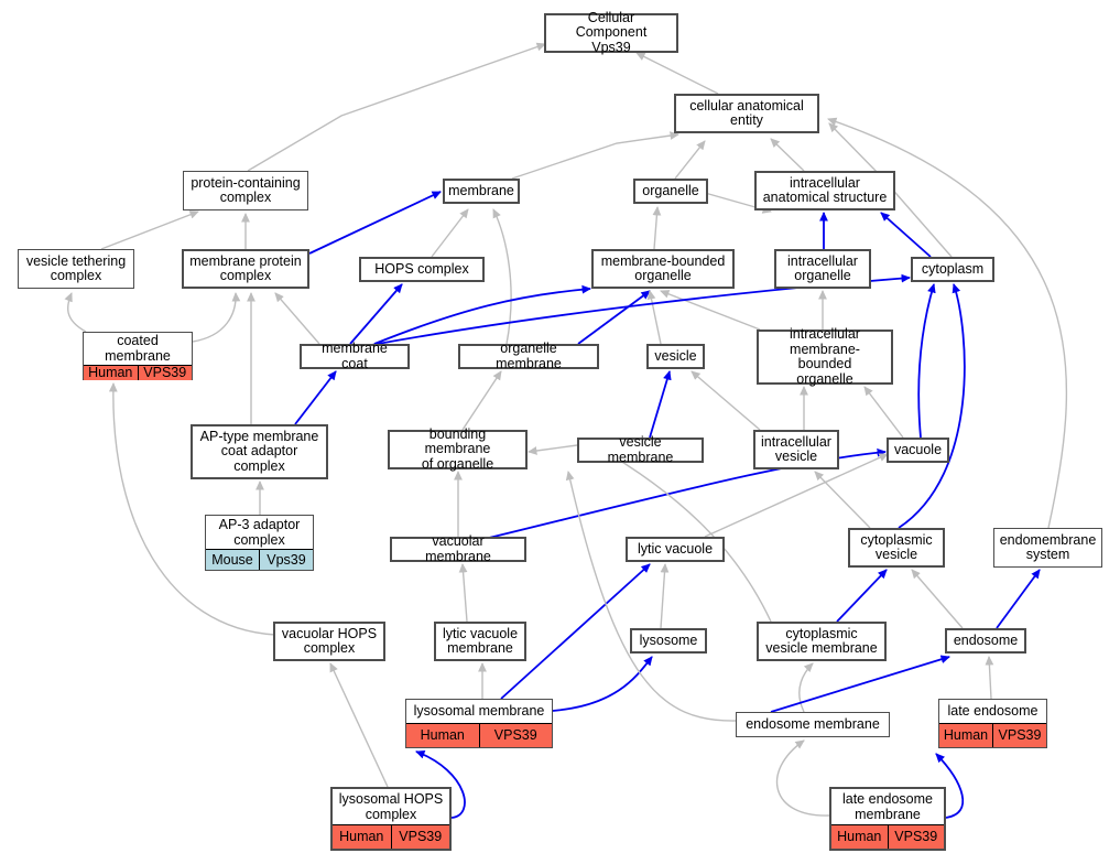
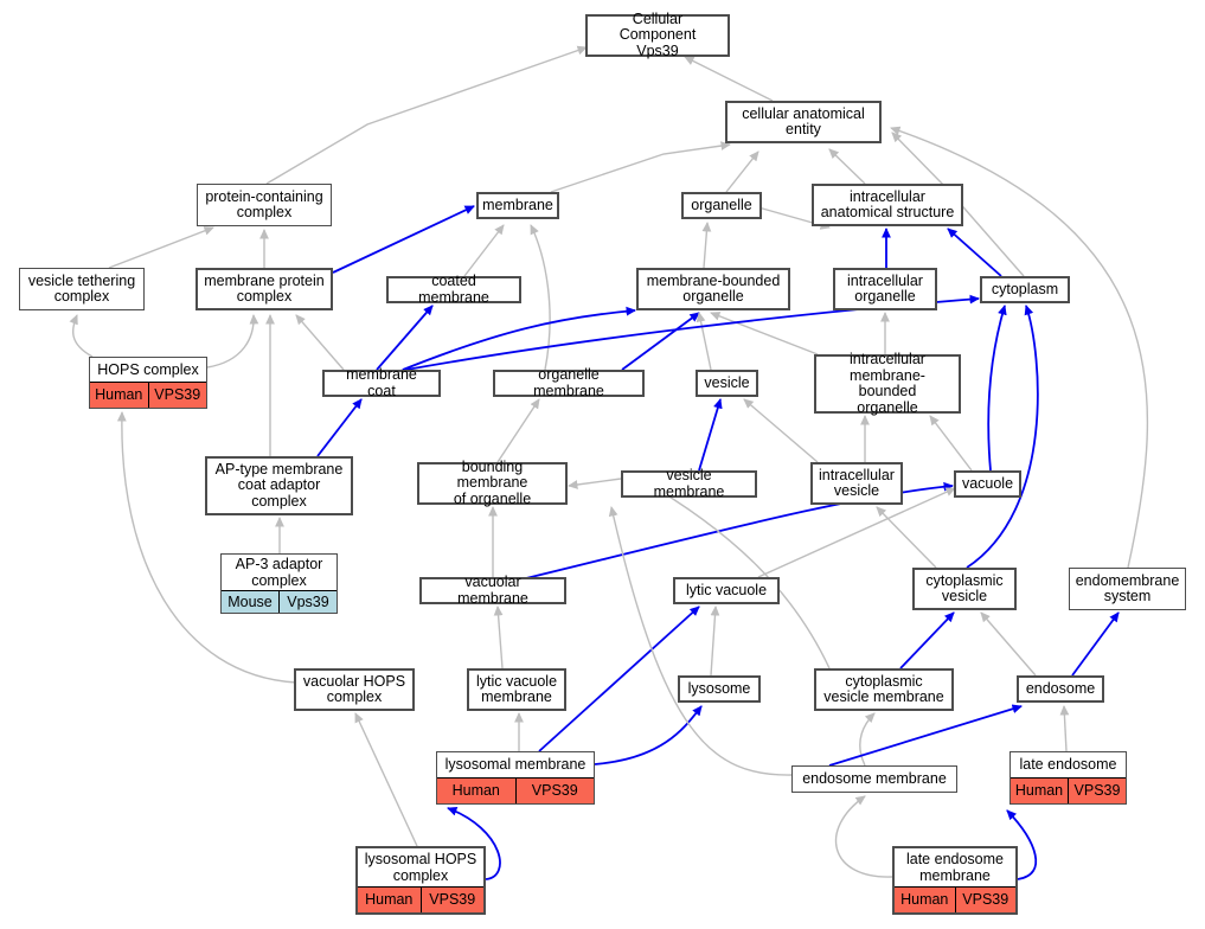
  Cellular Component
  Vps39
  cellular anatomical
  entity
  protein-containing
  complex
  membrane
  organelle
  intracellular
  anatomical structure
  vesicle tethering
  complex
  membrane protein
  complex
- HOPS complex
+ coated membrane
  membrane-bounded
  organelle
  intracellular
  organelle
  cytoplasm
- coated membrane
+ HOPS complex
  Human
  VPS39
  membrane coat
  organelle membrane
  vesicle
  intracellular
  membrane-bounded
  organelle
  AP-type membrane
  coat adaptor
  complex
  bounding membrane
  of organelle
  vesicle membrane
  intracellular
  vesicle
  vacuole
  AP-3 adaptor
  complex
  Mouse
  Vps39
  vacuolar membrane
  lytic vacuole
  cytoplasmic
  vesicle
  endomembrane
  system
  vacuolar HOPS
  complex
  lytic vacuole
  membrane
  lysosome
  cytoplasmic
  vesicle membrane
  endosome
  lysosomal membrane
  Human
  VPS39
  endosome membrane
  late endosome
  Human
  VPS39
  lysosomal HOPS
  complex
  Human
  VPS39
  late endosome
  membrane
  Human
  VPS39
